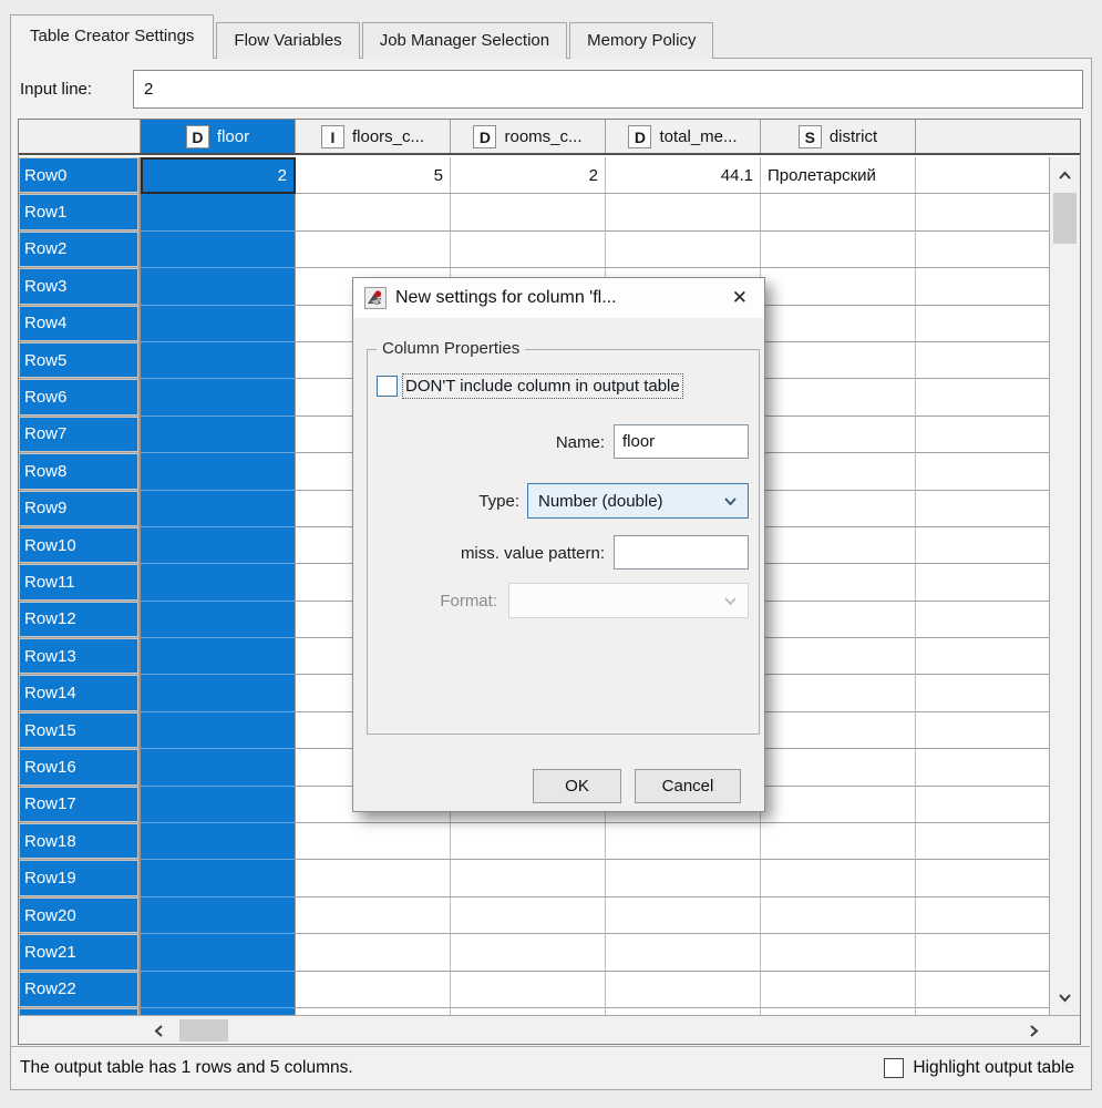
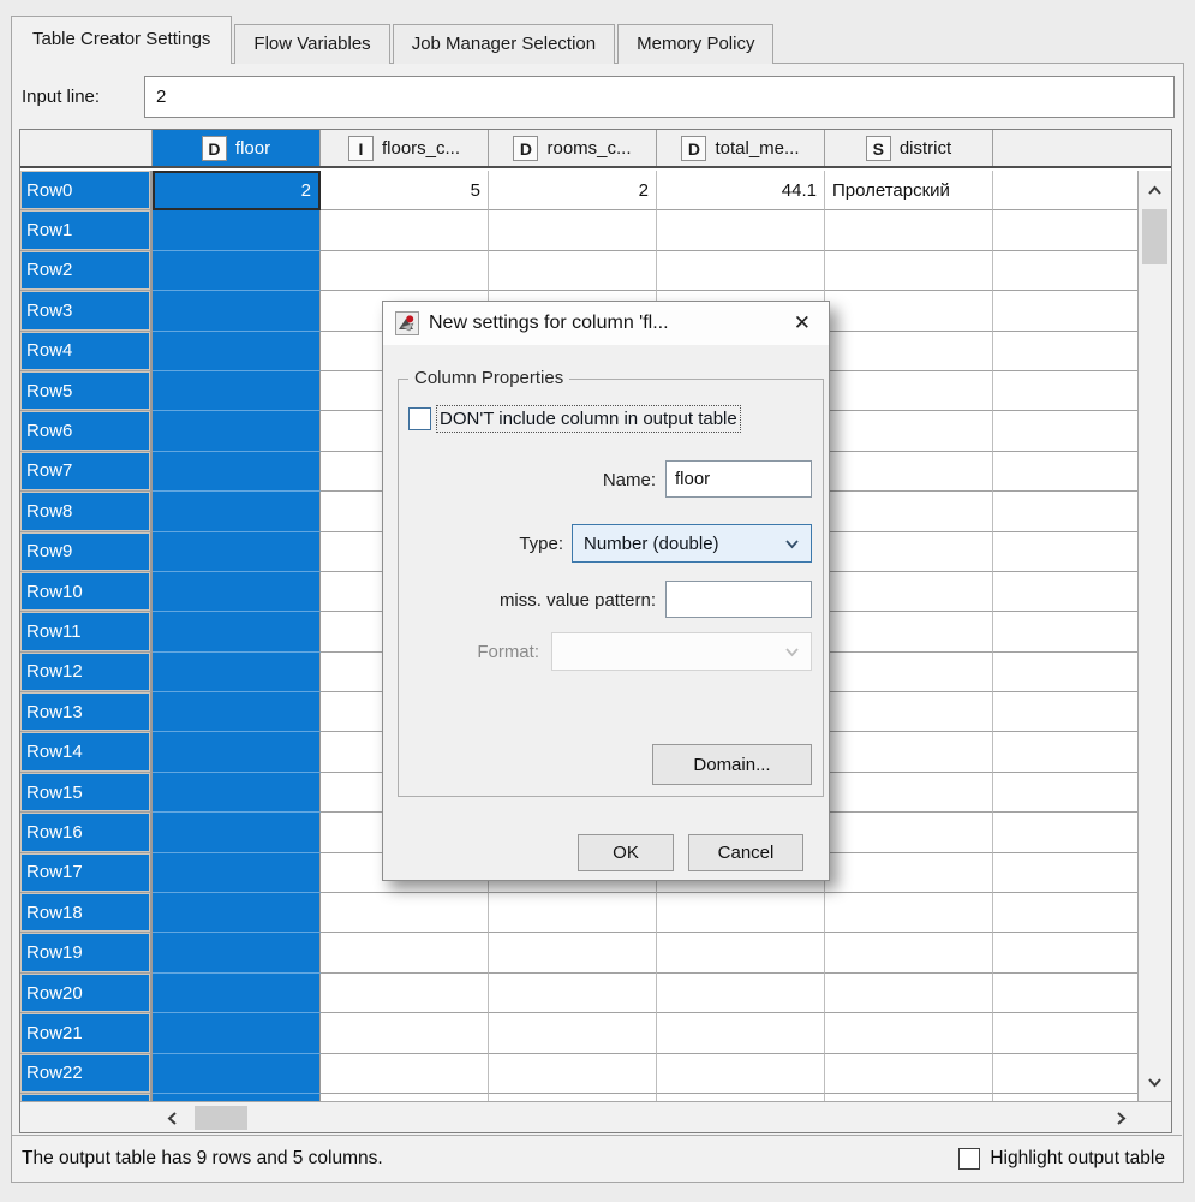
  Table Creator Settings
  Flow Variables
  Job Manager Selection
  Memory Policy
  Input line:
  2
  D
  floor
  I
  floors_c...
  D
  rooms_c...
  D
  total_me...
  S
  district
  Row0
  2
  5
  2
  44.1
  Пролетарский
  Row1
  Row2
  Row3
  Row4
  Row5
  Row6
  Row7
  Row8
  Row9
  Row10
  Row11
  Row12
  Row13
  Row14
  Row15
  Row16
  Row17
  Row18
  Row19
  Row20
  Row21
  Row22
- The output table has 1 rows and 5 columns.
+ The output table has 9 rows and 5 columns.
  Highlight output table
  New settings for column 'fl...
  ✕
  Column Properties
  DON'T include column in output table
  Name:
  floor
  Type:
  Number (double)
  miss. value pattern:
  Format:
+ Domain...
  OK
  Cancel
